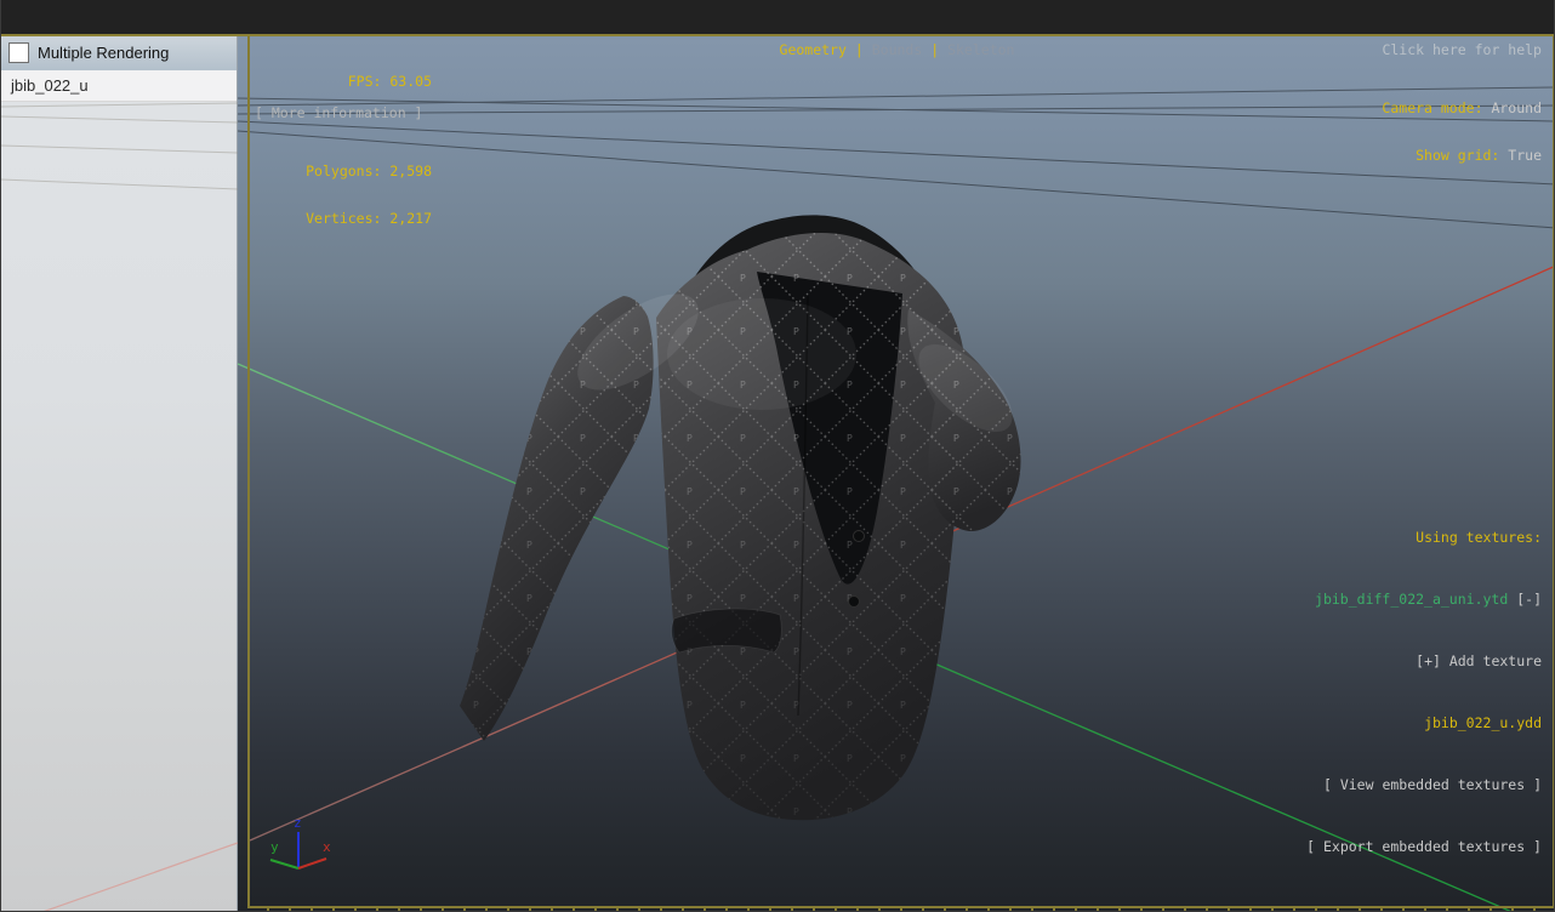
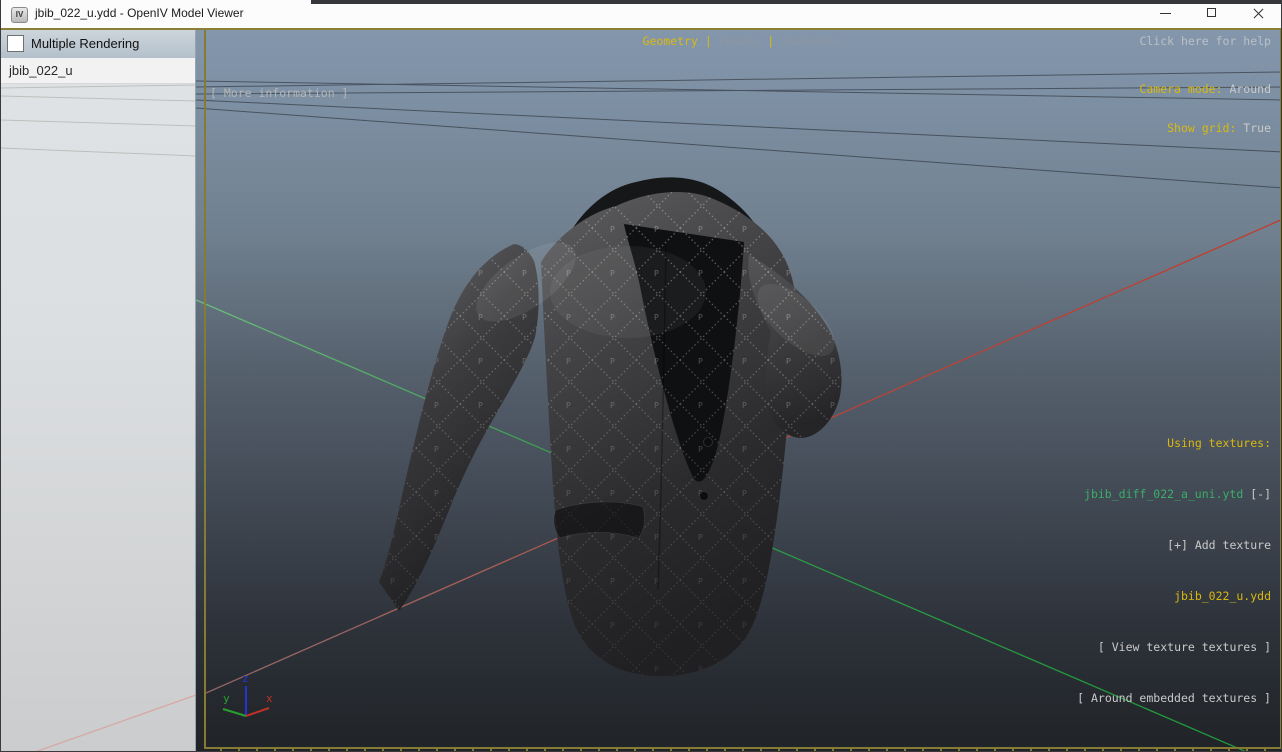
+ IV
+ jbib_022_u.ydd - OpenIV Model Viewer
  z
  y
  x
- FPS: 63.05
- Polygons: 2,598
- Vertices: 2,217
  [ More information ]
  Click here for help
  Camera mode: Around
  Show grid: True
  Using textures:
  jbib_diff_022_a_uni.ytd [-]
  [+] Add texture
  jbib_022_u.ydd
- [ View embedded textures ]
+ [ View texture textures ]
- [ Export embedded textures ]
+ [ Around embedded textures ]
  Multiple Rendering
  jbib_022_u
